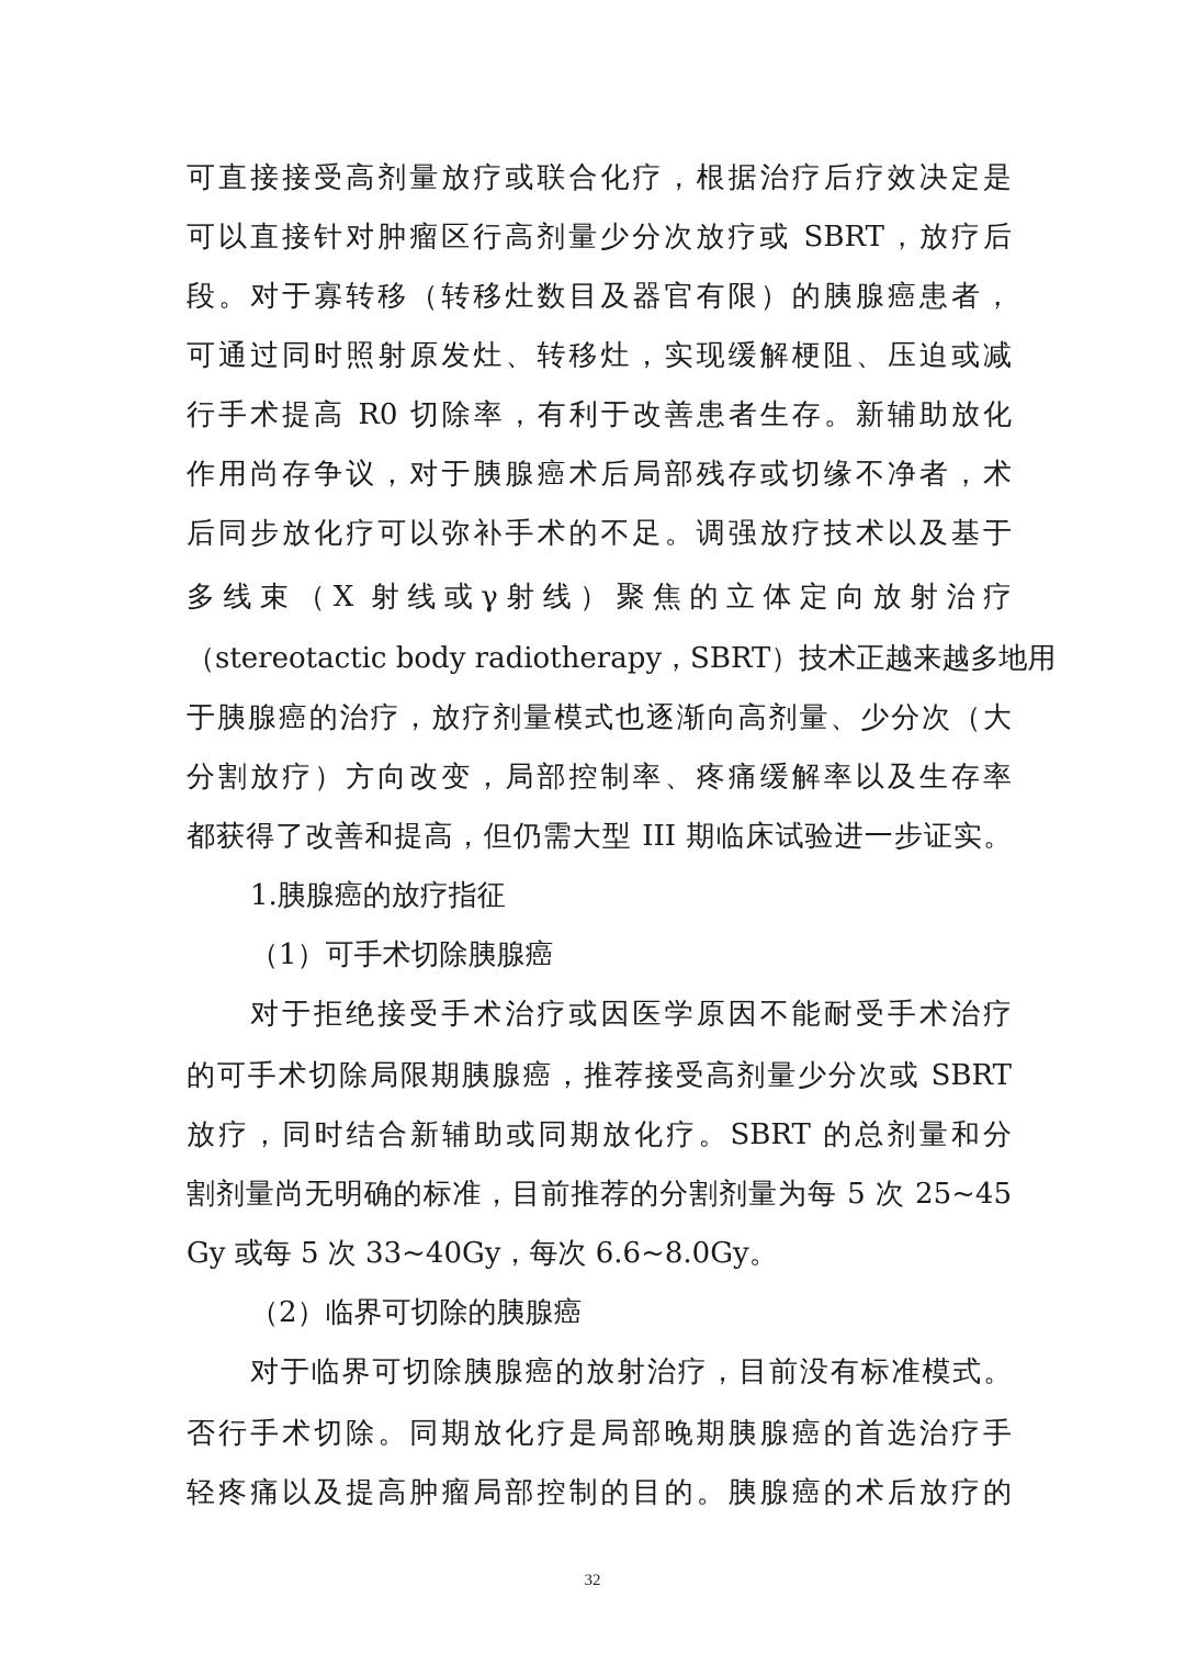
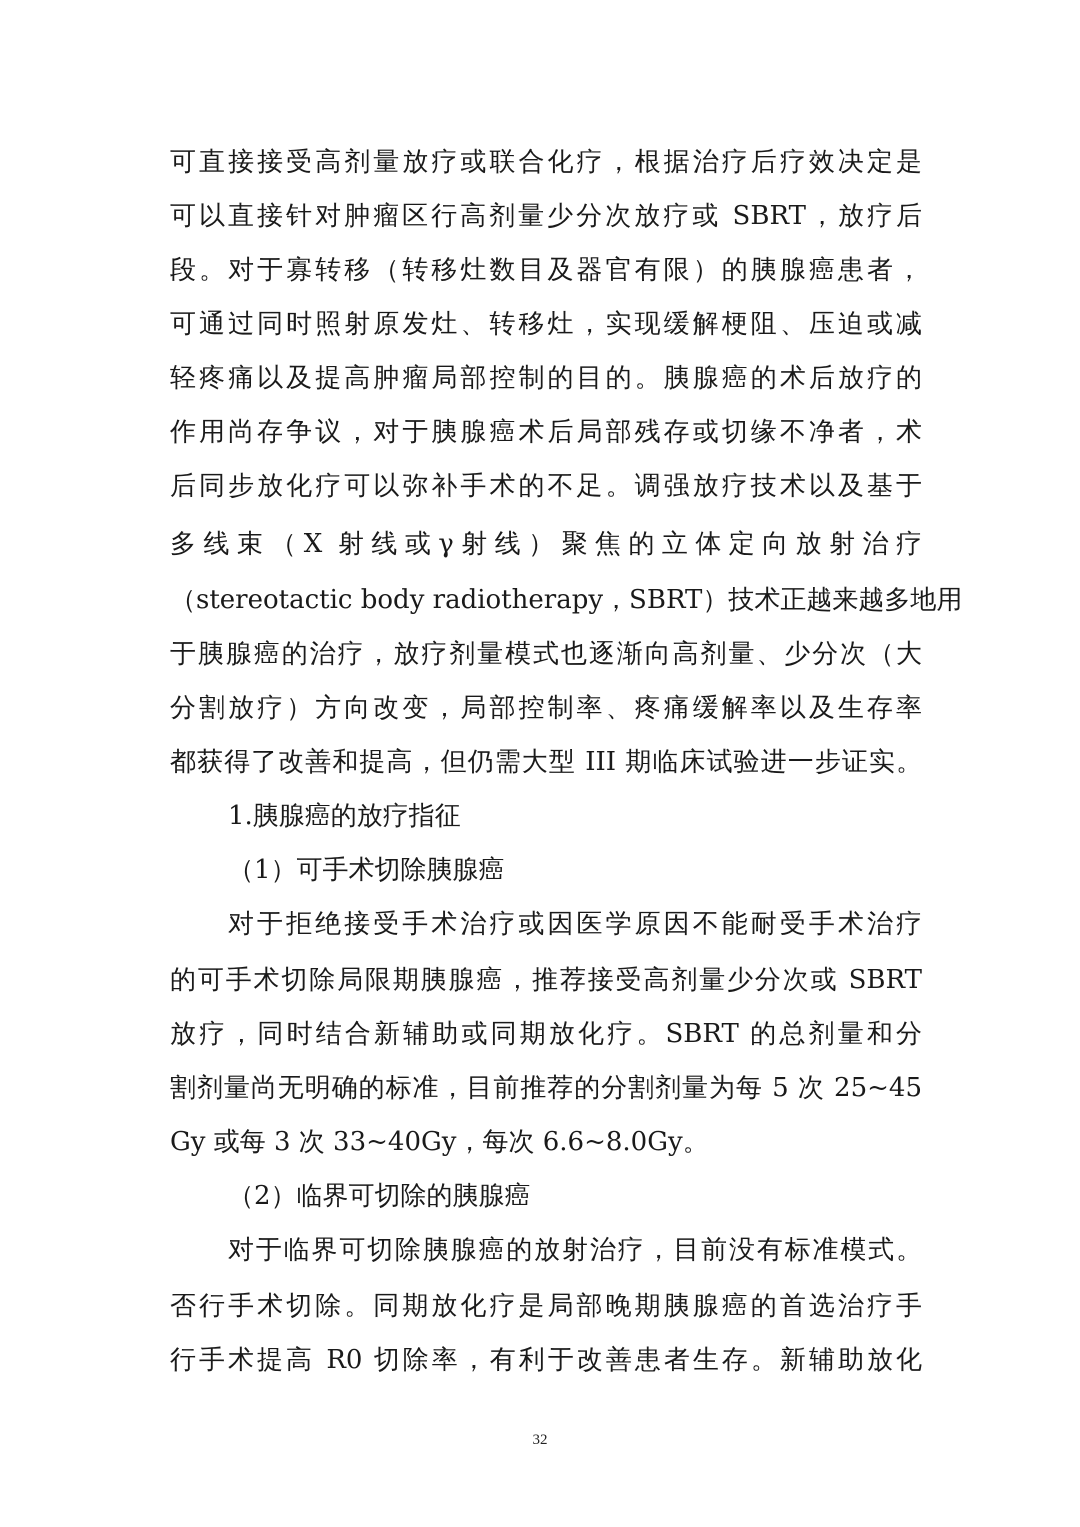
  可直接接受高剂量放疗或联合化疗，根据治疗后疗效决定是
  可以直接针对肿瘤区行高剂量少分次放疗或 SBRT，放疗后
  段。对于寡转移（转移灶数目及器官有限）的胰腺癌患者，
  可通过同时照射原发灶、转移灶，实现缓解梗阻、压迫或减
- 行手术提高 R0 切除率，有利于改善患者生存。新辅助放化
+ 轻疼痛以及提高肿瘤局部控制的目的。胰腺癌的术后放疗的
  作用尚存争议，对于胰腺癌术后局部残存或切缘不净者，术
  后同步放化疗可以弥补手术的不足。调强放疗技术以及基于
  多线束（X 射线或γ射线）聚焦的立体定向放射治疗
  （stereotactic body radiotherapy，SBRT）技术正越来越多地用
  于胰腺癌的治疗，放疗剂量模式也逐渐向高剂量、少分次（大
  分割放疗）方向改变，局部控制率、疼痛缓解率以及生存率
  都获得了改善和提高，但仍需大型 III 期临床试验进一步证实。
  1.胰腺癌的放疗指征
  （1）可手术切除胰腺癌
  对于拒绝接受手术治疗或因医学原因不能耐受手术治疗
  的可手术切除局限期胰腺癌，推荐接受高剂量少分次或 SBRT
  放疗，同时结合新辅助或同期放化疗。SBRT 的总剂量和分
  割剂量尚无明确的标准，目前推荐的分割剂量为每 5 次 25~45
- Gy 或每 5 次 33~40Gy，每次 6.6~8.0Gy。
+ Gy 或每 3 次 33~40Gy，每次 6.6~8.0Gy。
  （2）临界可切除的胰腺癌
  对于临界可切除胰腺癌的放射治疗，目前没有标准模式。
  否行手术切除。同期放化疗是局部晚期胰腺癌的首选治疗手
- 轻疼痛以及提高肿瘤局部控制的目的。胰腺癌的术后放疗的
+ 行手术提高 R0 切除率，有利于改善患者生存。新辅助放化
  32
